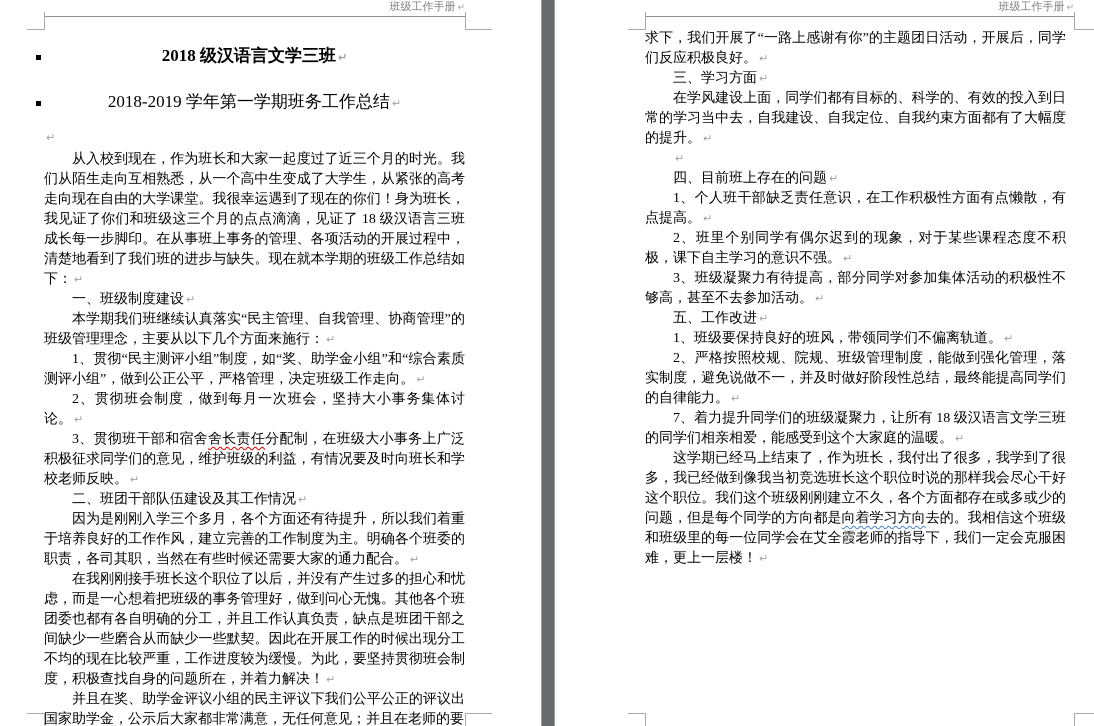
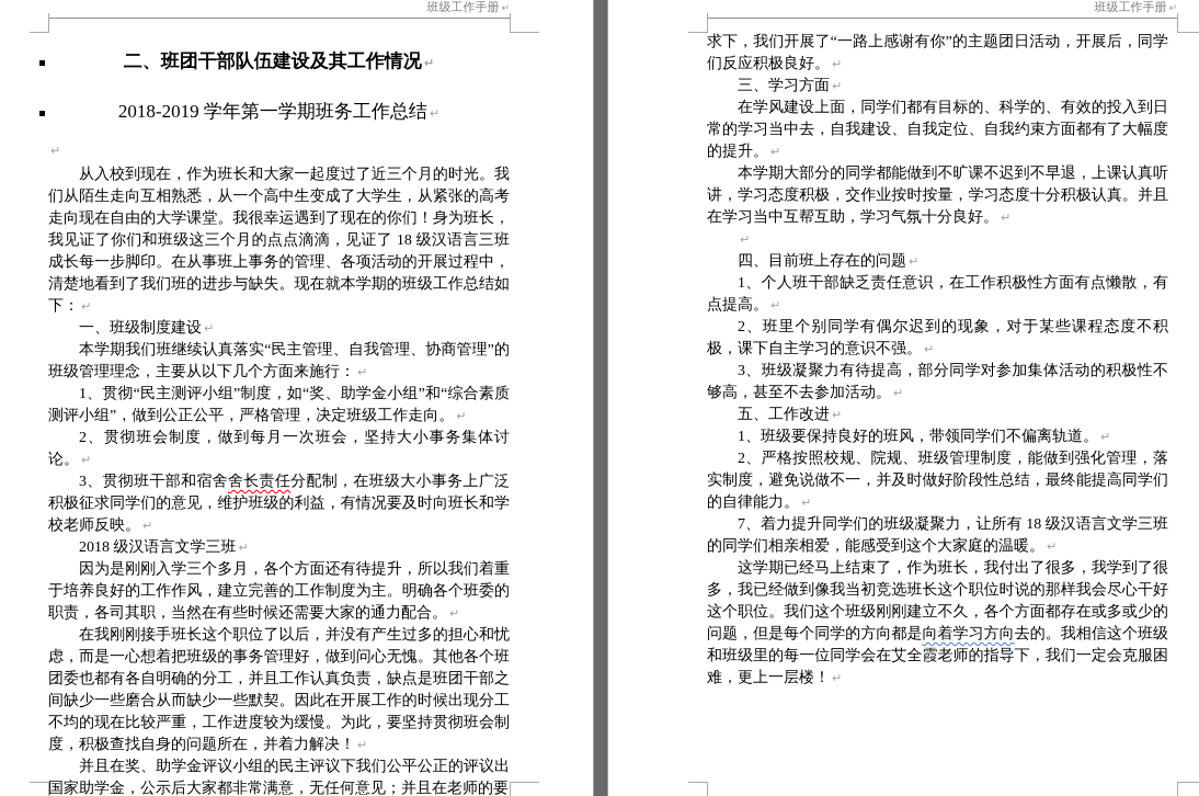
  班级工作手册 ↵
- 2018 级汉语言文学三班 ↵
+ 二、班团干部队伍建设及其工作情况 ↵
  2018-2019 学年第一学期班务工作总结 ↵
  ↵
  从入校到现在，作为班长和大家一起度过了近三个月的时光。我们从陌生走向互相熟悉，从一个高中生变成了大学生，从紧张的高考走向现在自由的大学课堂。我很幸运遇到了现在的你们！身为班长，我见证了你们和班级这三个月的点点滴滴，见证了 18 级汉语言三班成长每一步脚印。在从事班上事务的管理、各项活动的开展过程中，清楚地看到了我们班的进步与缺失。现在就本学期的班级工作总结如下： ↵
  一、班级制度建设 ↵
  本学期我们班继续认真落实“民主管理、自我管理、协商管理”的班级管理理念，主要从以下几个方面来施行： ↵
  1、贯彻“民主测评小组”制度，如“奖、助学金小组”和“综合素质测评小组”，做到公正公平，严格管理，决定班级工作走向。 ↵
  2、贯彻班会制度，做到每月一次班会，坚持大小事务集体讨论。 ↵
  3、贯彻班干部和宿舍舍长责任分配制，在班级大小事务上广泛积极征求同学们的意见，维护班级的利益，有情况要及时向班长和学校老师反映。 ↵
- 二、班团干部队伍建设及其工作情况 ↵
+ 2018 级汉语言文学三班 ↵
  因为是刚刚入学三个多月，各个方面还有待提升，所以我们着重于培养良好的工作作风，建立完善的工作制度为主。明确各个班委的职责，各司其职，当然在有些时候还需要大家的通力配合。 ↵
  在我刚刚接手班长这个职位了以后，并没有产生过多的担心和忧虑，而是一心想着把班级的事务管理好，做到问心无愧。其他各个班团委也都有各自明确的分工，并且工作认真负责，缺点是班团干部之间缺少一些磨合从而缺少一些默契。因此在开展工作的时候出现分工不均的现在比较严重，工作进度较为缓慢。为此，要坚持贯彻班会制度，积极查找自身的问题所在，并着力解决！ ↵
  并且在奖、助学金评议小组的民主评议下我们公平公正的评议出国家助学金，公示后大家都非常满意，无任何意见；并且在老师的要
  班级工作手册 ↵
  求下，我们开展了“一路上感谢有你”的主题团日活动，开展后，同学们反应积极良好。 ↵
  三、学习方面 ↵
  在学风建设上面，同学们都有目标的、科学的、有效的投入到日常的学习当中去，自我建设、自我定位、自我约束方面都有了大幅度的提升。 ↵
+ 本学期大部分的同学都能做到不旷课不迟到不早退，上课认真听讲，学习态度积极，交作业按时按量，学习态度十分积极认真。并且在学习当中互帮互助，学习气氛十分良好。 ↵
  ↵
  四、目前班上存在的问题 ↵
  1、个人班干部缺乏责任意识，在工作积极性方面有点懒散，有点提高。 ↵
  2、班里个别同学有偶尔迟到的现象，对于某些课程态度不积极，课下自主学习的意识不强。 ↵
  3、班级凝聚力有待提高，部分同学对参加集体活动的积极性不够高，甚至不去参加活动。 ↵
  五、工作改进 ↵
  1、班级要保持良好的班风，带领同学们不偏离轨道。 ↵
  2、严格按照校规、院规、班级管理制度，能做到强化管理，落实制度，避免说做不一，并及时做好阶段性总结，最终能提高同学们的自律能力。 ↵
  7、着力提升同学们的班级凝聚力，让所有 18 级汉语言文学三班的同学们相亲相爱，能感受到这个大家庭的温暖。 ↵
  这学期已经马上结束了，作为班长，我付出了很多，我学到了很多，我已经做到像我当初竞选班长这个职位时说的那样我会尽心干好这个职位。我们这个班级刚刚建立不久，各个方面都存在或多或少的问题，但是每个同学的方向都是向着学习方向去的。我相信这个班级和班级里的每一位同学会在艾全霞老师的指导下，我们一定会克服困难，更上一层楼！ ↵
